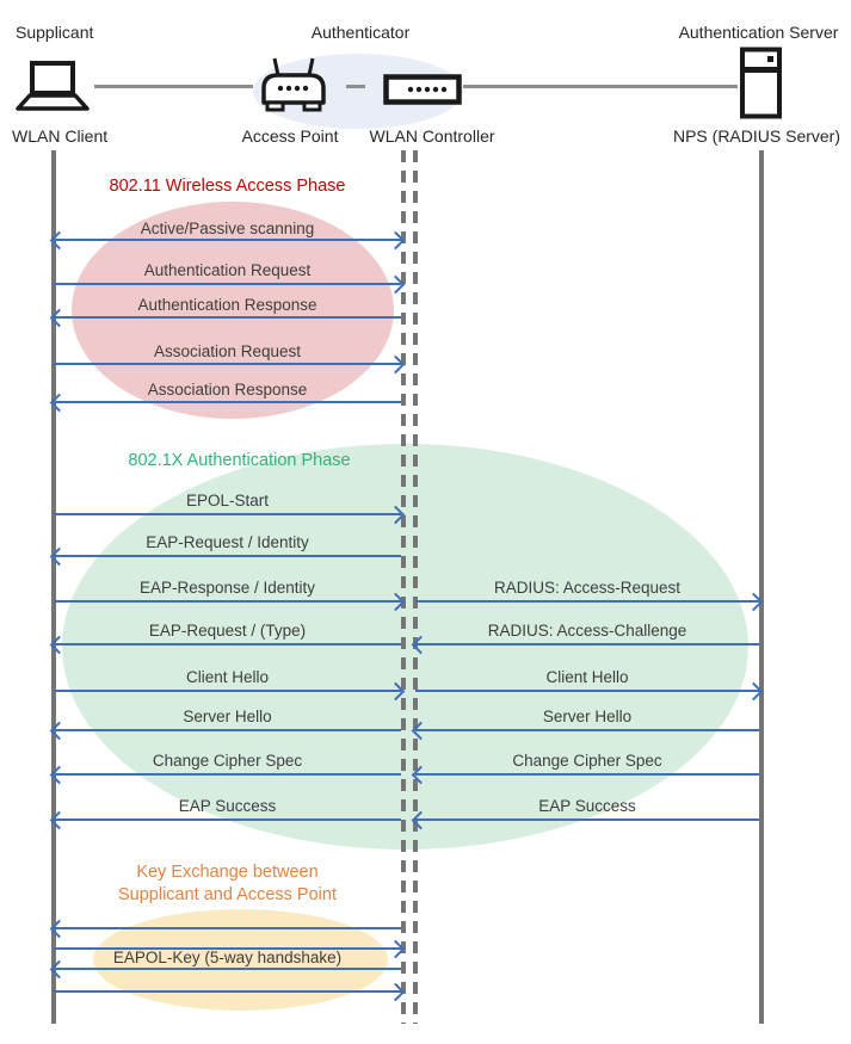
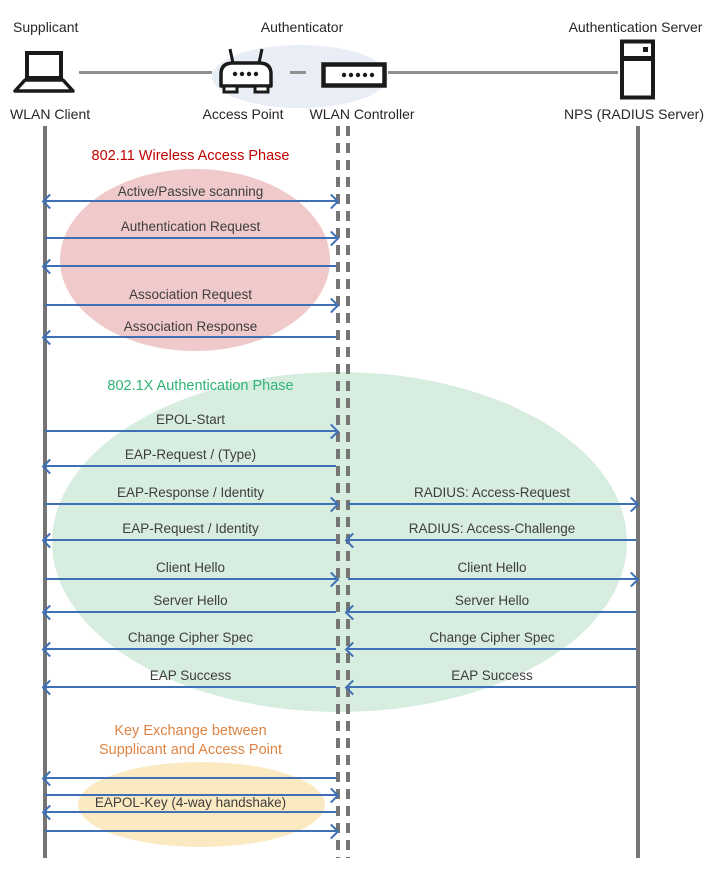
  Supplicant
  Authenticator
  Authentication Server
  WLAN Client
  Access Point
  WLAN Controller
  NPS (RADIUS Server)
  802.11 Wireless Access Phase
  802.1X Authentication Phase
  Key Exchange between
  Supplicant and Access Point
  Active/Passive scanning
  Authentication Request
- Authentication Response
  Association Request
  Association Response
  EPOL-Start
- EAP-Request / Identity
+ EAP-Request / (Type)
  EAP-Response / Identity
- EAP-Request / (Type)
+ EAP-Request / Identity
  Client Hello
  Server Hello
  Change Cipher Spec
  EAP Success
  RADIUS: Access-Request
  RADIUS: Access-Challenge
  Client Hello
  Server Hello
  Change Cipher Spec
  EAP Success
- EAPOL-Key (5-way handshake)
+ EAPOL-Key (4-way handshake)
